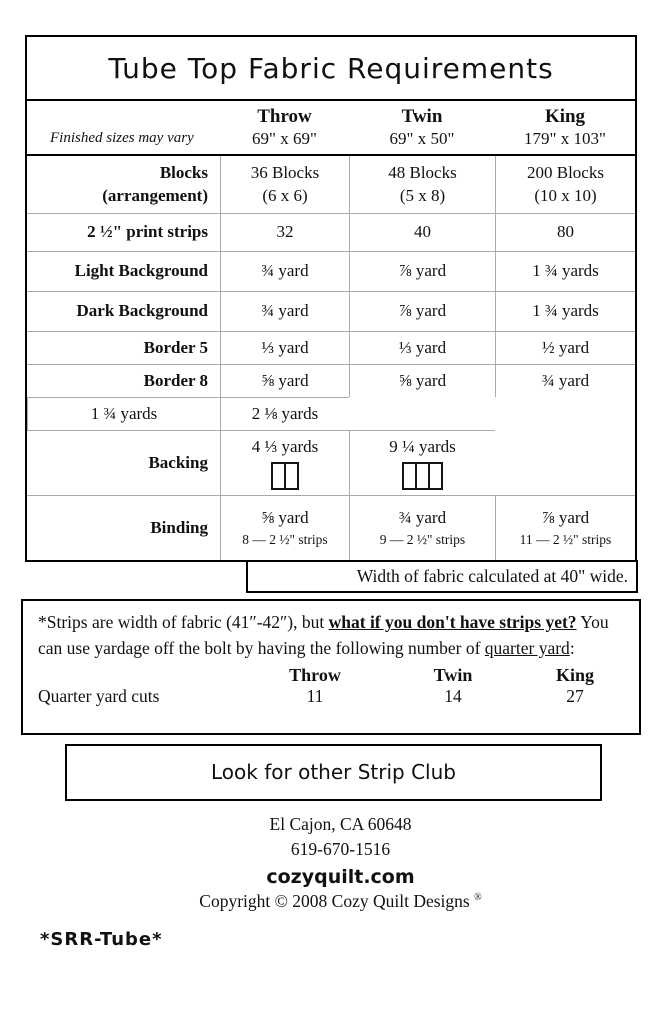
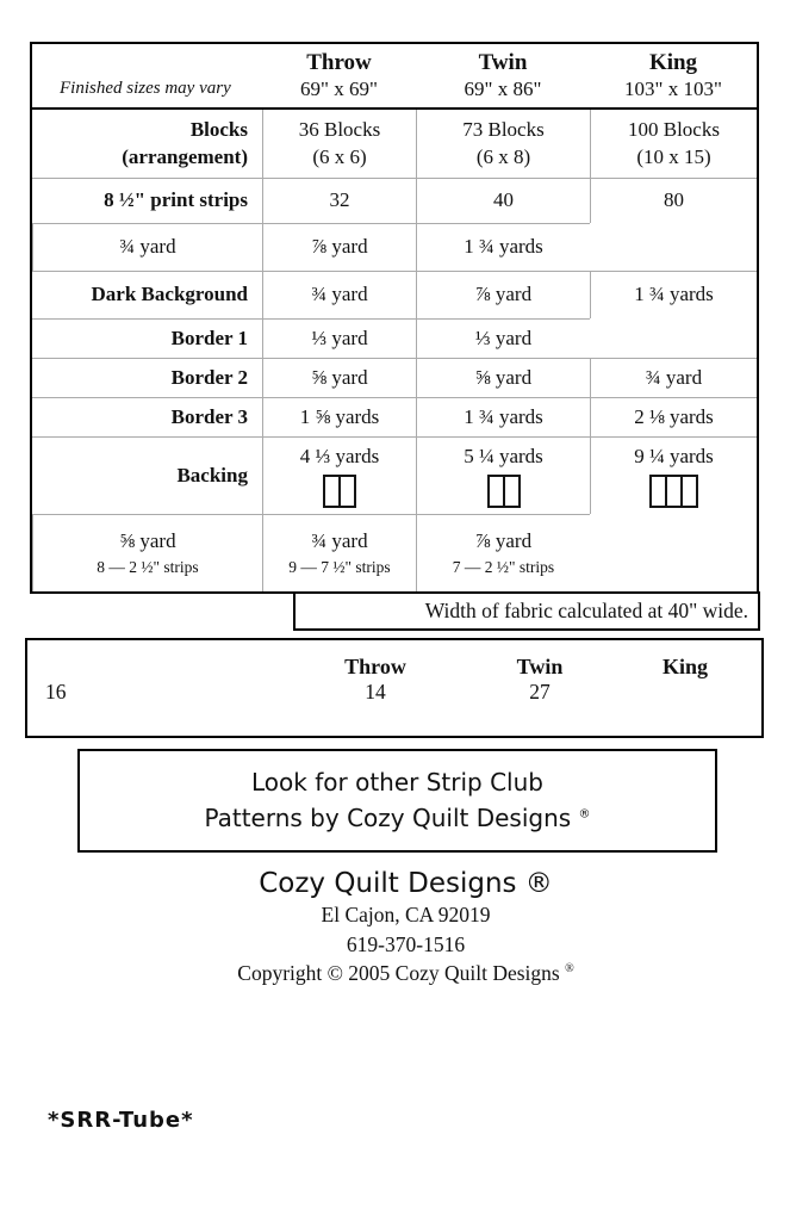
- Tube Top Fabric Requirements
  Finished sizes may vary
  Throw
  69" x 69"
  Twin
- 69" x 50"
+ 69" x 86"
  King
- 179" x 103"
+ 103" x 103"
  Blocks
  (arrangement)
  36 Blocks
  (6 x 6)
- 48 Blocks
+ 73 Blocks
- (5 x 8)
+ (6 x 8)
- 200 Blocks
+ 100 Blocks
- (10 x 10)
+ (10 x 15)
- 2 ½" print strips
+ 8 ½" print strips
  32
  40
  80
- Light Background
  ¾ yard
  ⅞ yard
  1 ¾ yards
  Dark Background
  ¾ yard
  ⅞ yard
  1 ¾ yards
- Border 5
+ Border 1
  ⅓ yard
  ⅓ yard
- ½ yard
- Border 8
+ Border 2
  ⅝ yard
  ⅝ yard
  ¾ yard
+ Border 3
+ 1 ⅝ yards
  1 ¾ yards
  2 ⅛ yards
  Backing
  4 ⅓ yards
+ 5 ¼ yards
  9 ¼ yards
- Binding
  ⅝ yard
  8 — 2 ½" strips
  ¾ yard
- 9 — 2 ½" strips
+ 9 — 7 ½" strips
  ⅞ yard
- 11 — 2 ½" strips
+ 7 — 2 ½" strips
  Width of fabric calculated at 40" wide.
- *Strips are width of fabric (41″-42″), but what if you don't have strips yet? You can use yardage off the bolt by having the following number of quarter yard:
  Throw
  Twin
  King
- Quarter yard cuts
- 11
+ 16
  14
  27
  Look for other Strip Club
+ Patterns by Cozy Quilt Designs ®
+ Cozy Quilt Designs ®
- El Cajon, CA 60648
+ El Cajon, CA 92019
- 619-670-1516
+ 619-370-1516
- cozyquilt.com
- Copyright © 2008 Cozy Quilt Designs ®
+ Copyright © 2005 Cozy Quilt Designs ®
  *SRR-Tube*
